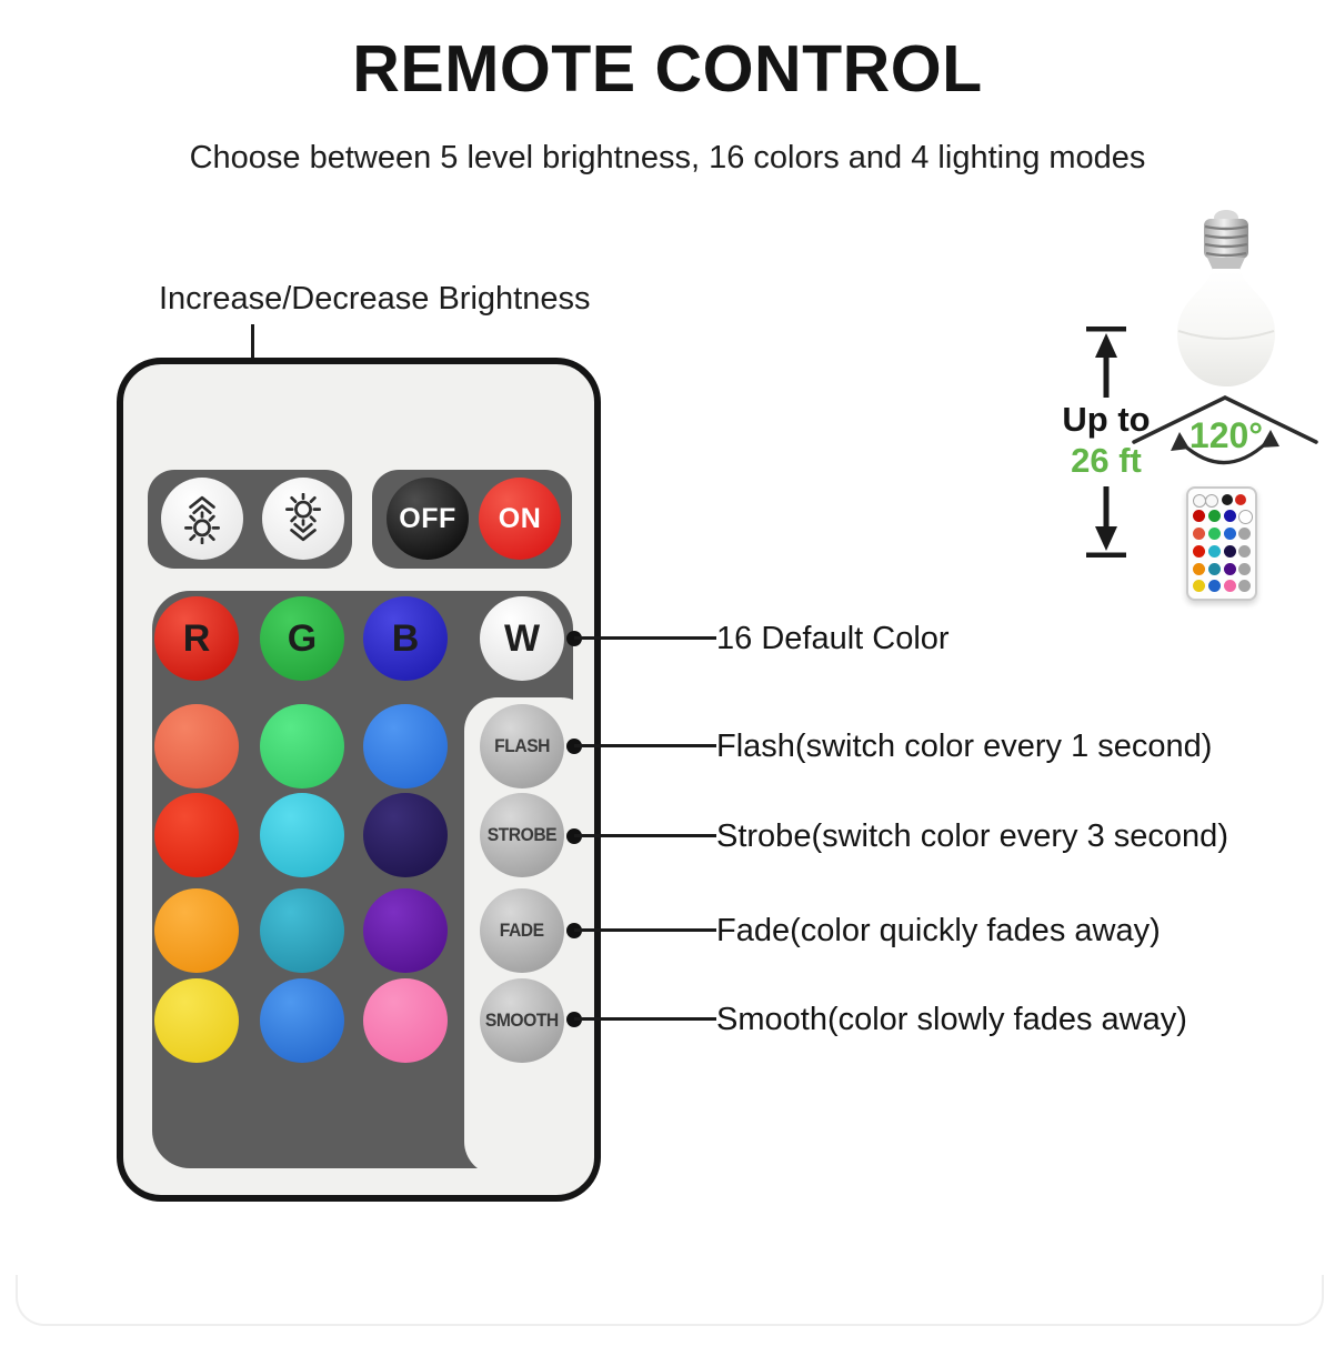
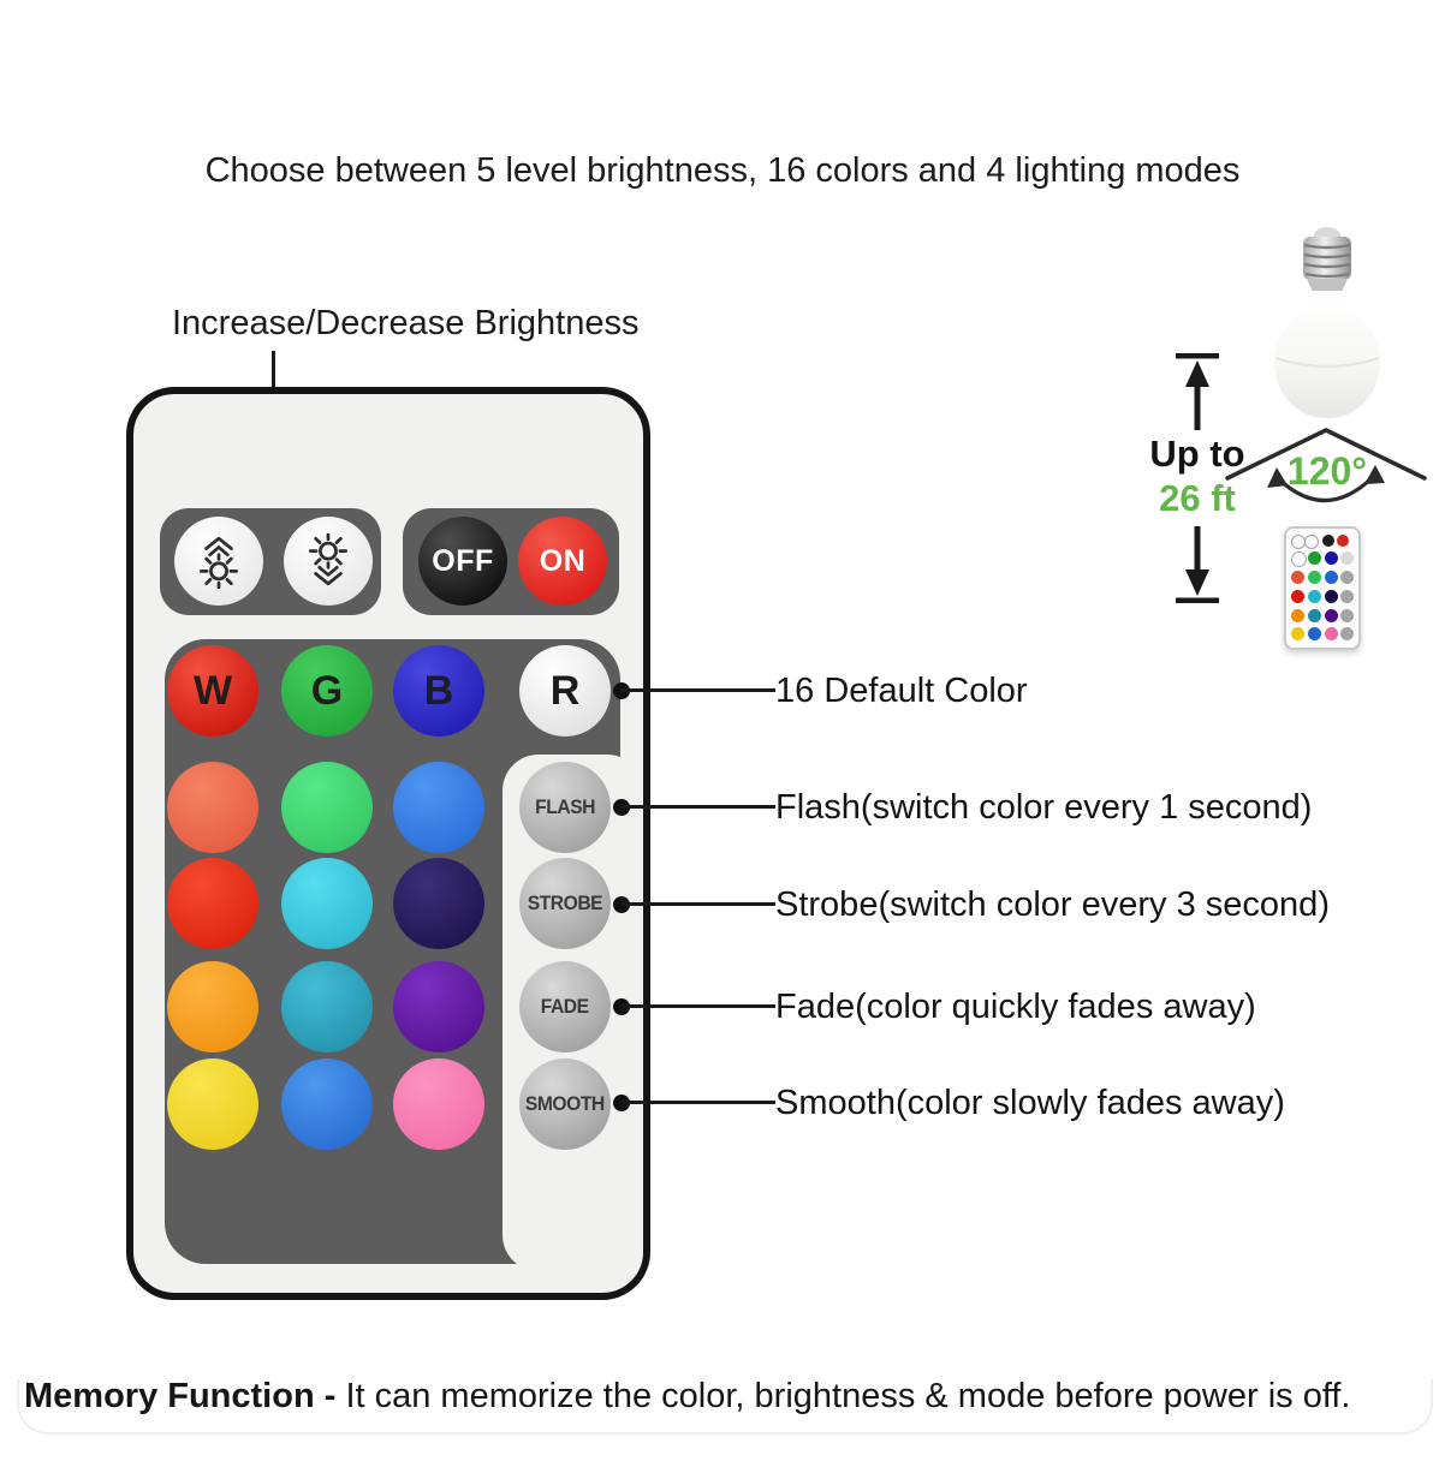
- REMOTE CONTROL
  Choose between 5 level brightness, 16 colors and 4 lighting modes
  Increase/Decrease Brightness
  OFF
  ON
- R
+ W
  G
  B
- W
+ R
  FLASH
  STROBE
  FADE
  SMOOTH
  16 Default Color
  Flash(switch color every 1 second)
  Strobe(switch color every 3 second)
  Fade(color quickly fades away)
  Smooth(color slowly fades away)
  Up to
  26 ft
  120°
+ Memory Function - It can memorize the color, brightness & mode before power is off.
